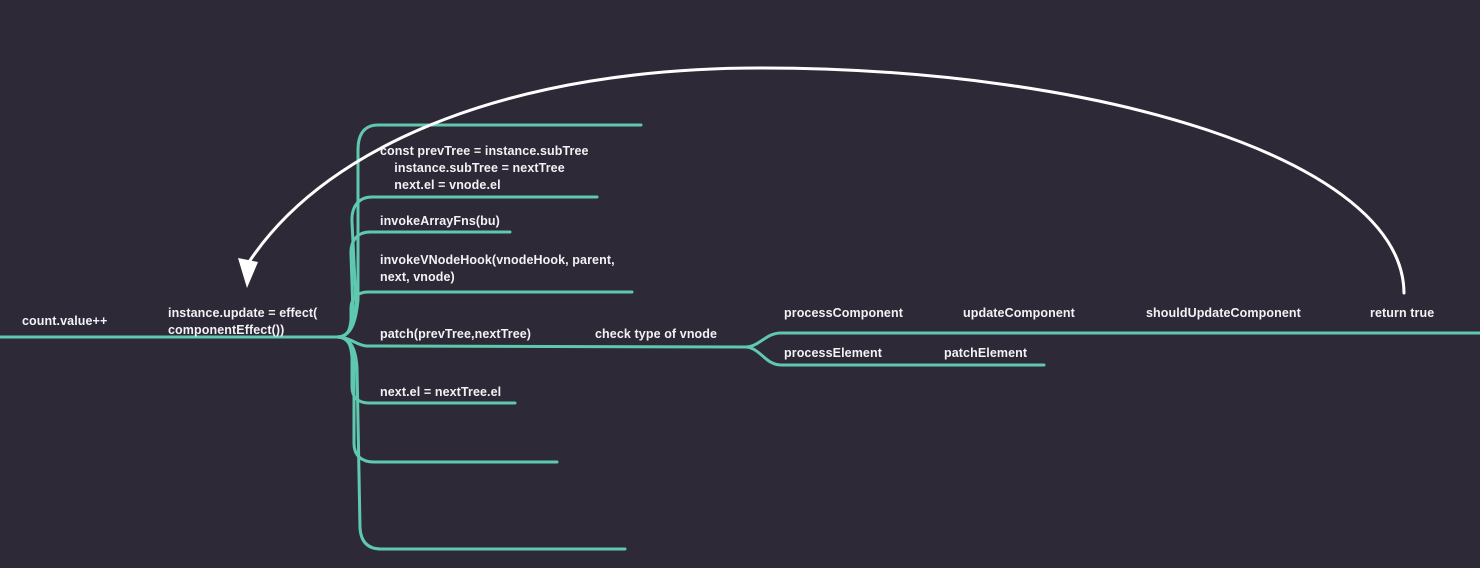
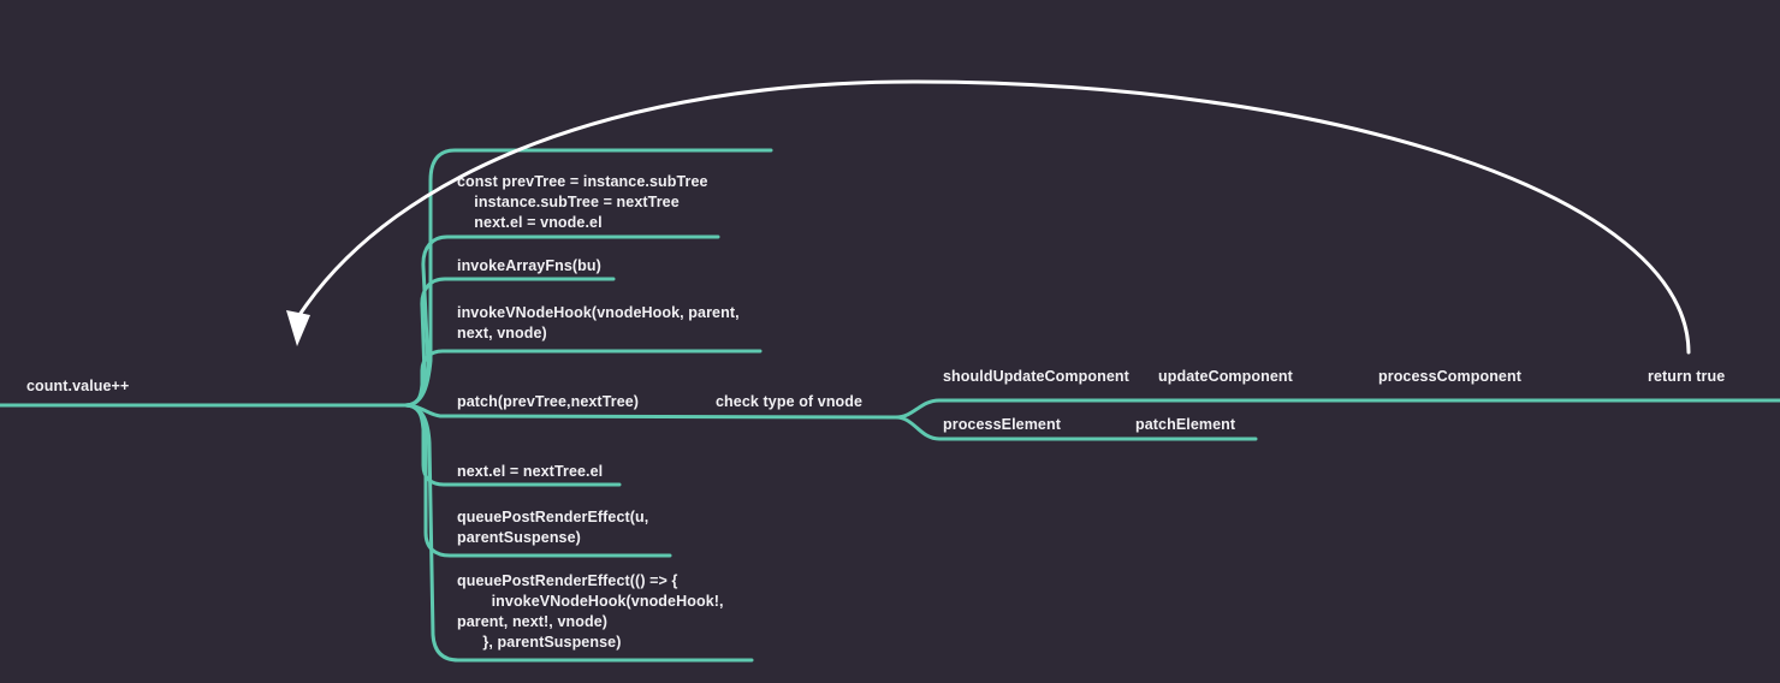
  count.value++
- instance.update = effect(
- componentEffect())
  const prevTree = instance.subTree
  instance.subTree = nextTree
  next.el = vnode.el
  invokeArrayFns(bu)
  invokeVNodeHook(vnodeHook, parent,
  next, vnode)
  patch(prevTree,nextTree)
  next.el = nextTree.el
+ queuePostRenderEffect(u,
+ parentSuspense)
+ queuePostRenderEffect(() => {
+ invokeVNodeHook(vnodeHook!,
+ parent, next!, vnode)
+ }, parentSuspense)
  check type of vnode
- processComponent
+ shouldUpdateComponent
  updateComponent
- shouldUpdateComponent
+ processComponent
  return true
  processElement
  patchElement
